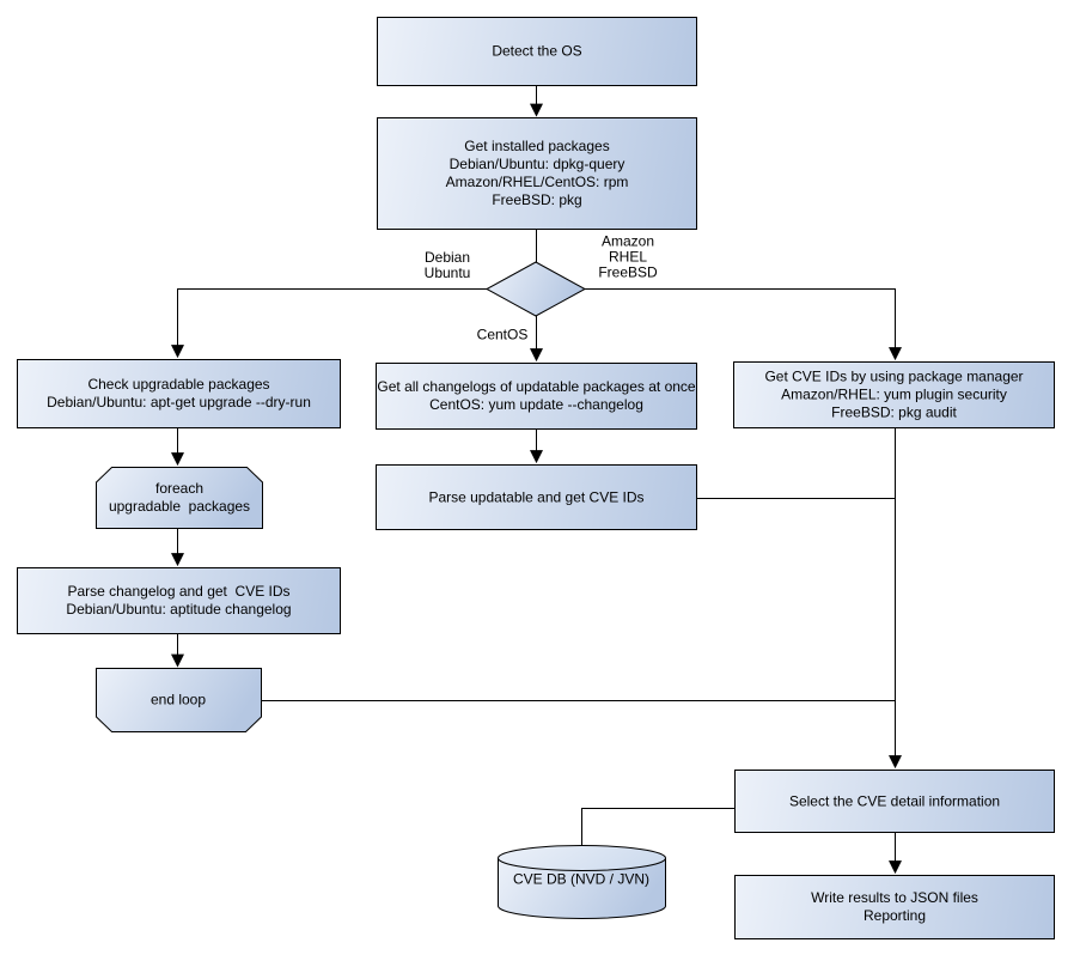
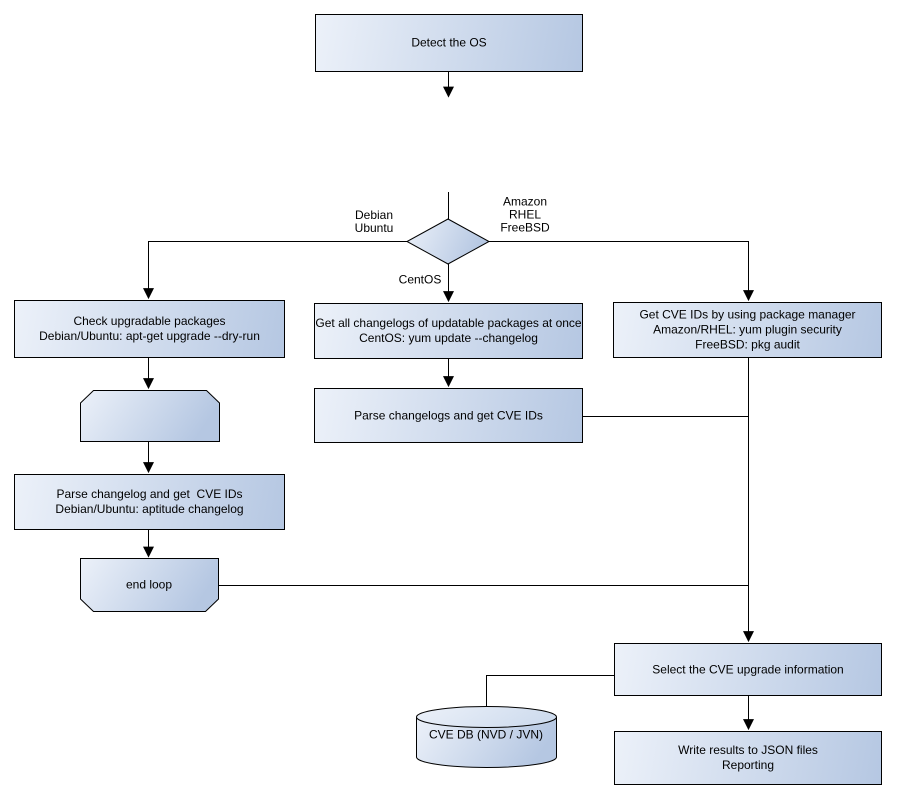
  Detect the OS
- Get installed packages
- Debian/Ubuntu: dpkg-query
- Amazon/RHEL/CentOS: rpm
- FreeBSD: pkg
  Check upgradable packages
  Debian/Ubuntu: apt-get upgrade --dry-run
  Parse changelog and get CVE IDs
  Debian/Ubuntu: aptitude changelog
  Get all changelogs of updatable packages at once
  CentOS: yum update --changelog
- Parse updatable and get CVE IDs
+ Parse changelogs and get CVE IDs
  Get CVE IDs by using package manager
  Amazon/RHEL: yum plugin security
  FreeBSD: pkg audit
- Select the CVE detail information
+ Select the CVE upgrade information
  Write results to JSON files
  Reporting
- foreach
- upgradable packages
  end loop
  CVE DB (NVD / JVN)
  Debian
  Ubuntu
  Amazon
  RHEL
  FreeBSD
  CentOS
